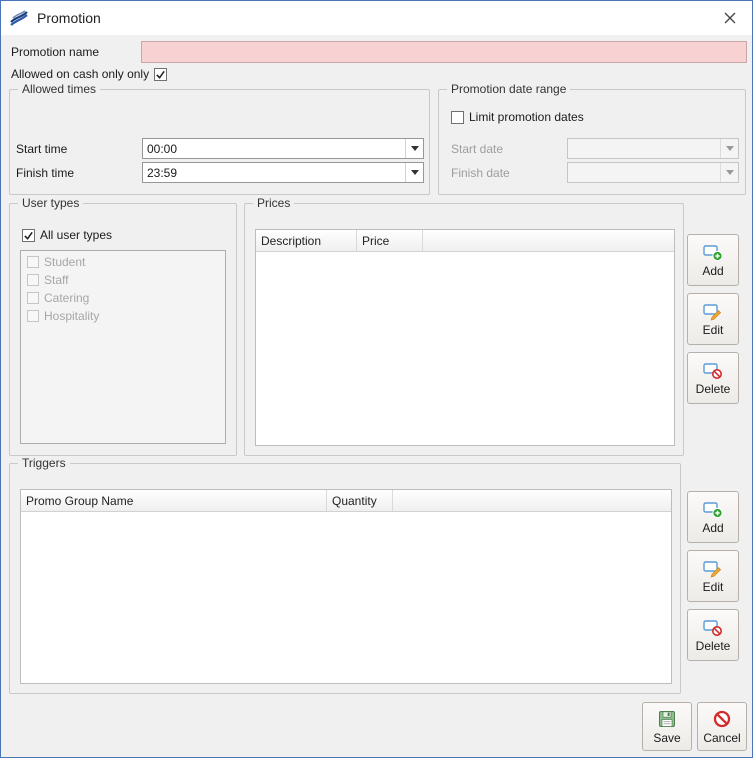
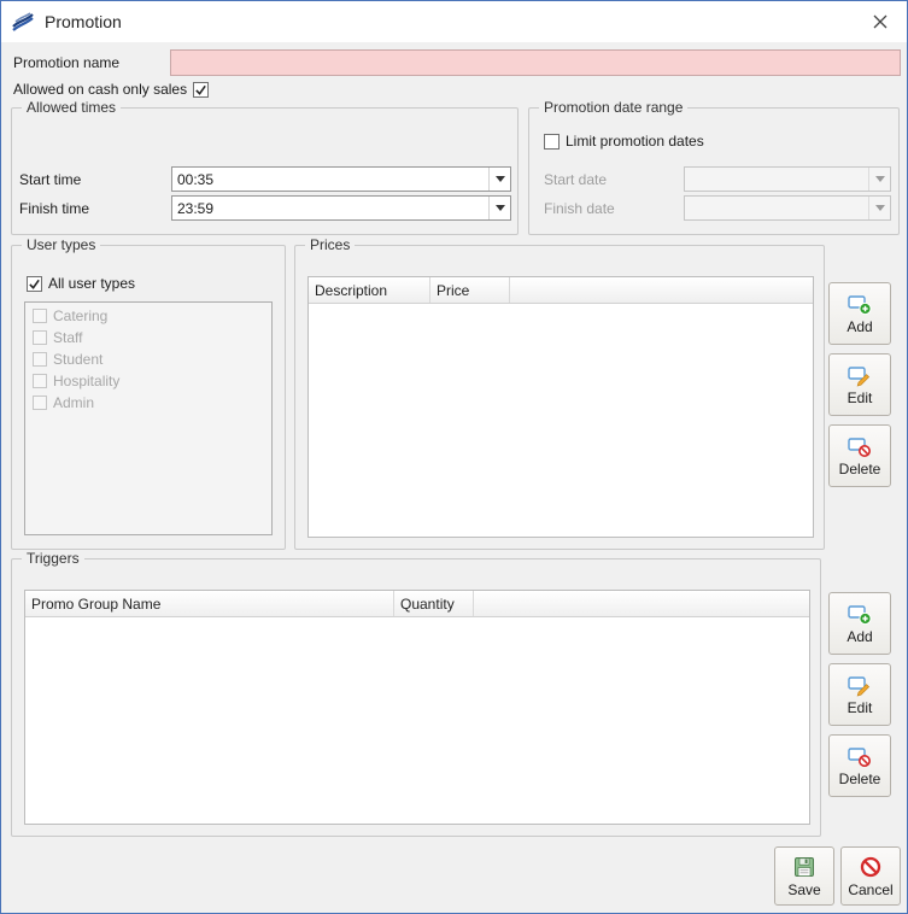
  Promotion
  Promotion name
- Allowed on cash only only
+ Allowed on cash only sales
  Allowed times
  Start time
- 00:00
+ 00:35
  Finish time
  23:59
  Promotion date range
  Limit promotion dates
  Start date
  Finish date
  User types
  All user types
- Student
+ Catering
  Staff
- Catering
+ Student
  Hospitality
+ Admin
  Prices
  Description
  Price
  Add
  Edit
  Delete
  Triggers
  Promo Group Name
  Quantity
  Add
  Edit
  Delete
  Save
  Cancel
